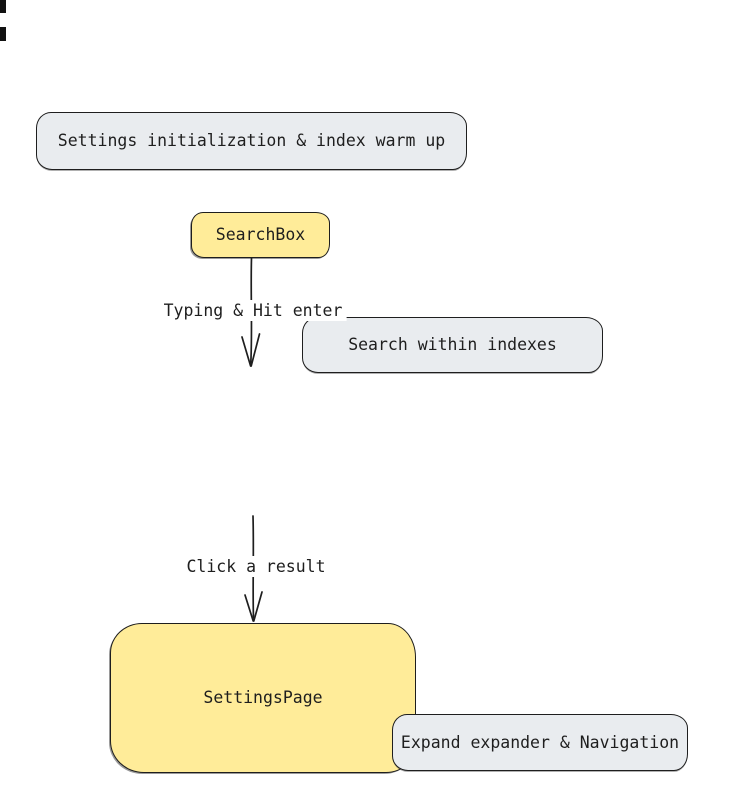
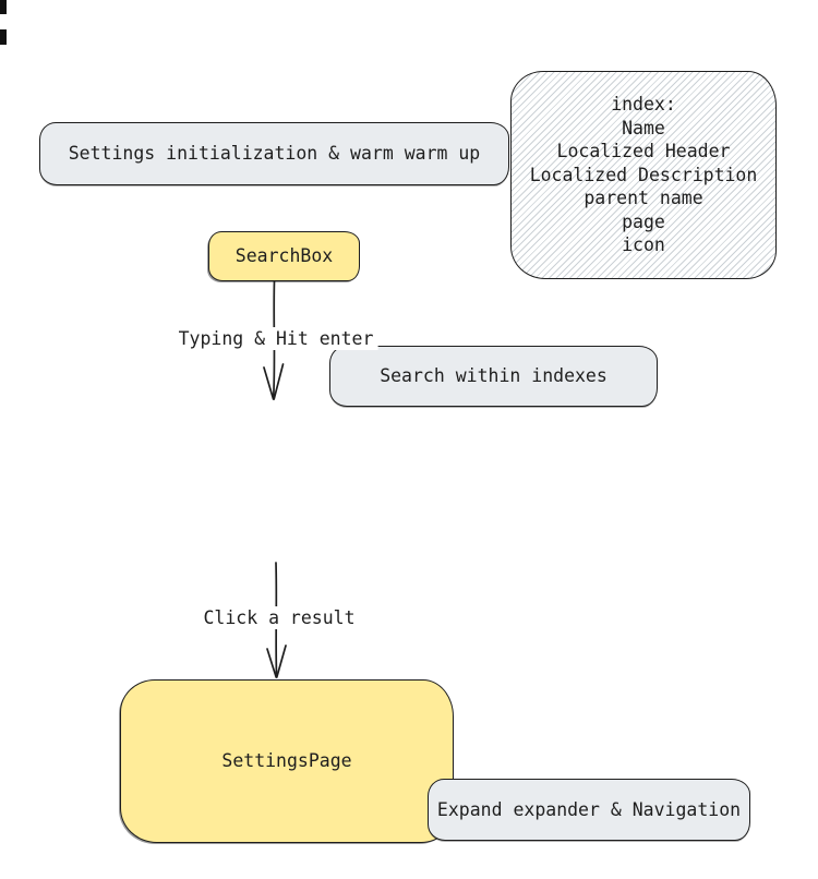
+ index:
+ Name
+ Localized Header
+ Localized Description
+ parent name
+ page
+ icon
- Settings initialization & index warm up
+ Settings initialization & warm warm up
  SearchBox
  Search within indexes
  SettingsPage
  Expand expander & Navigation
  Typing & Hit enter
  Click a result
